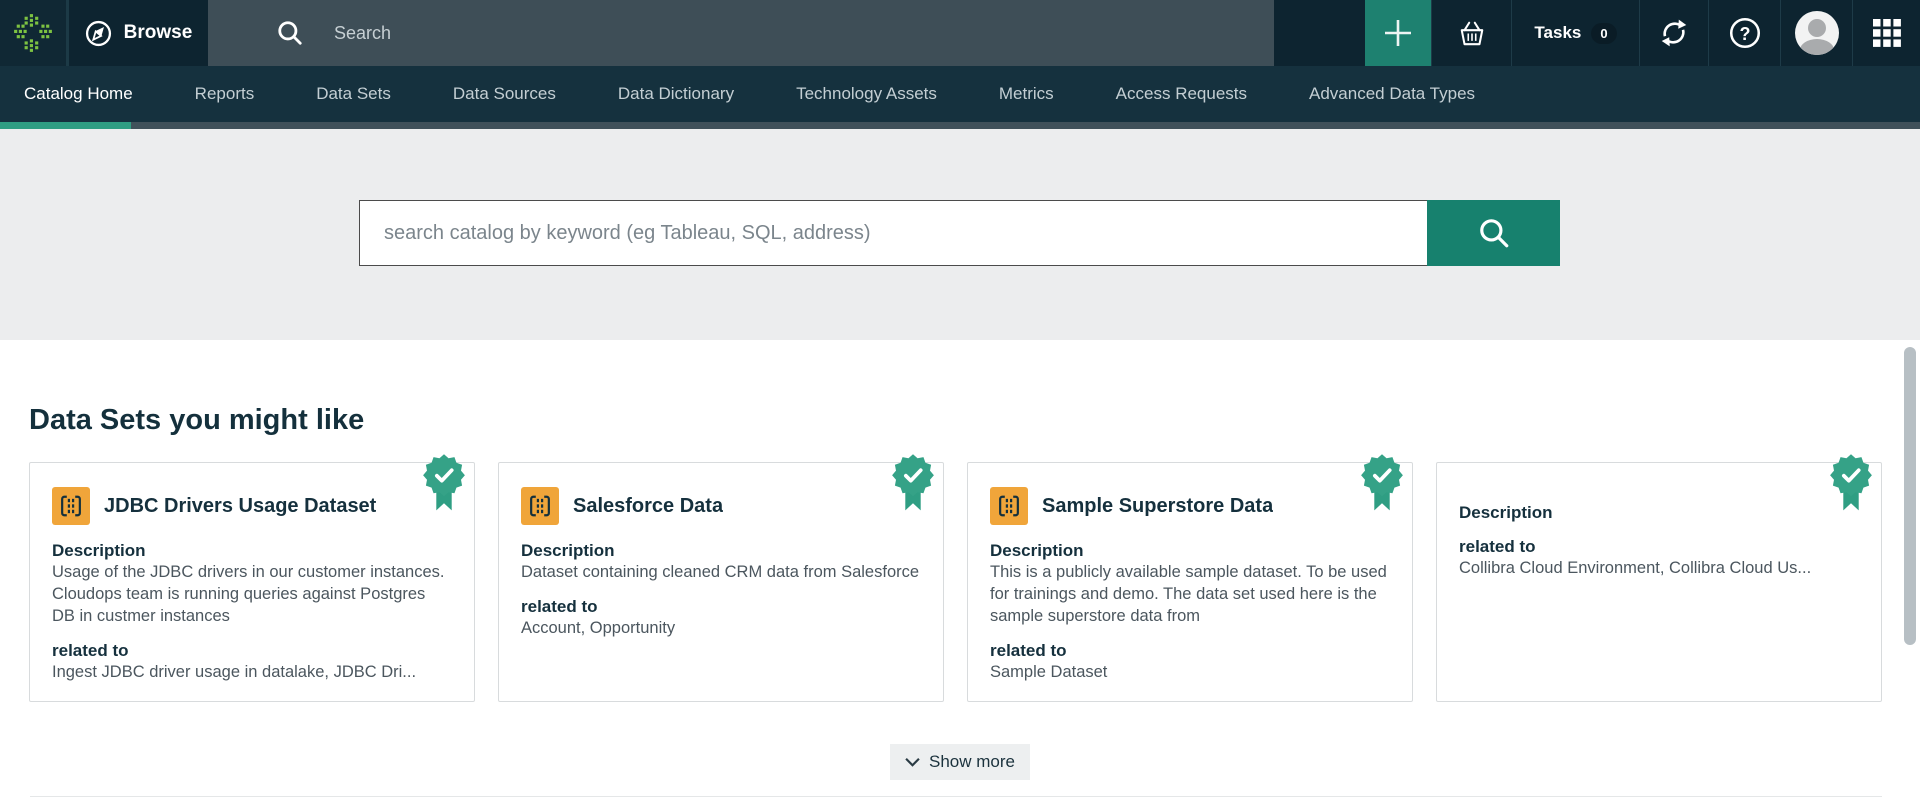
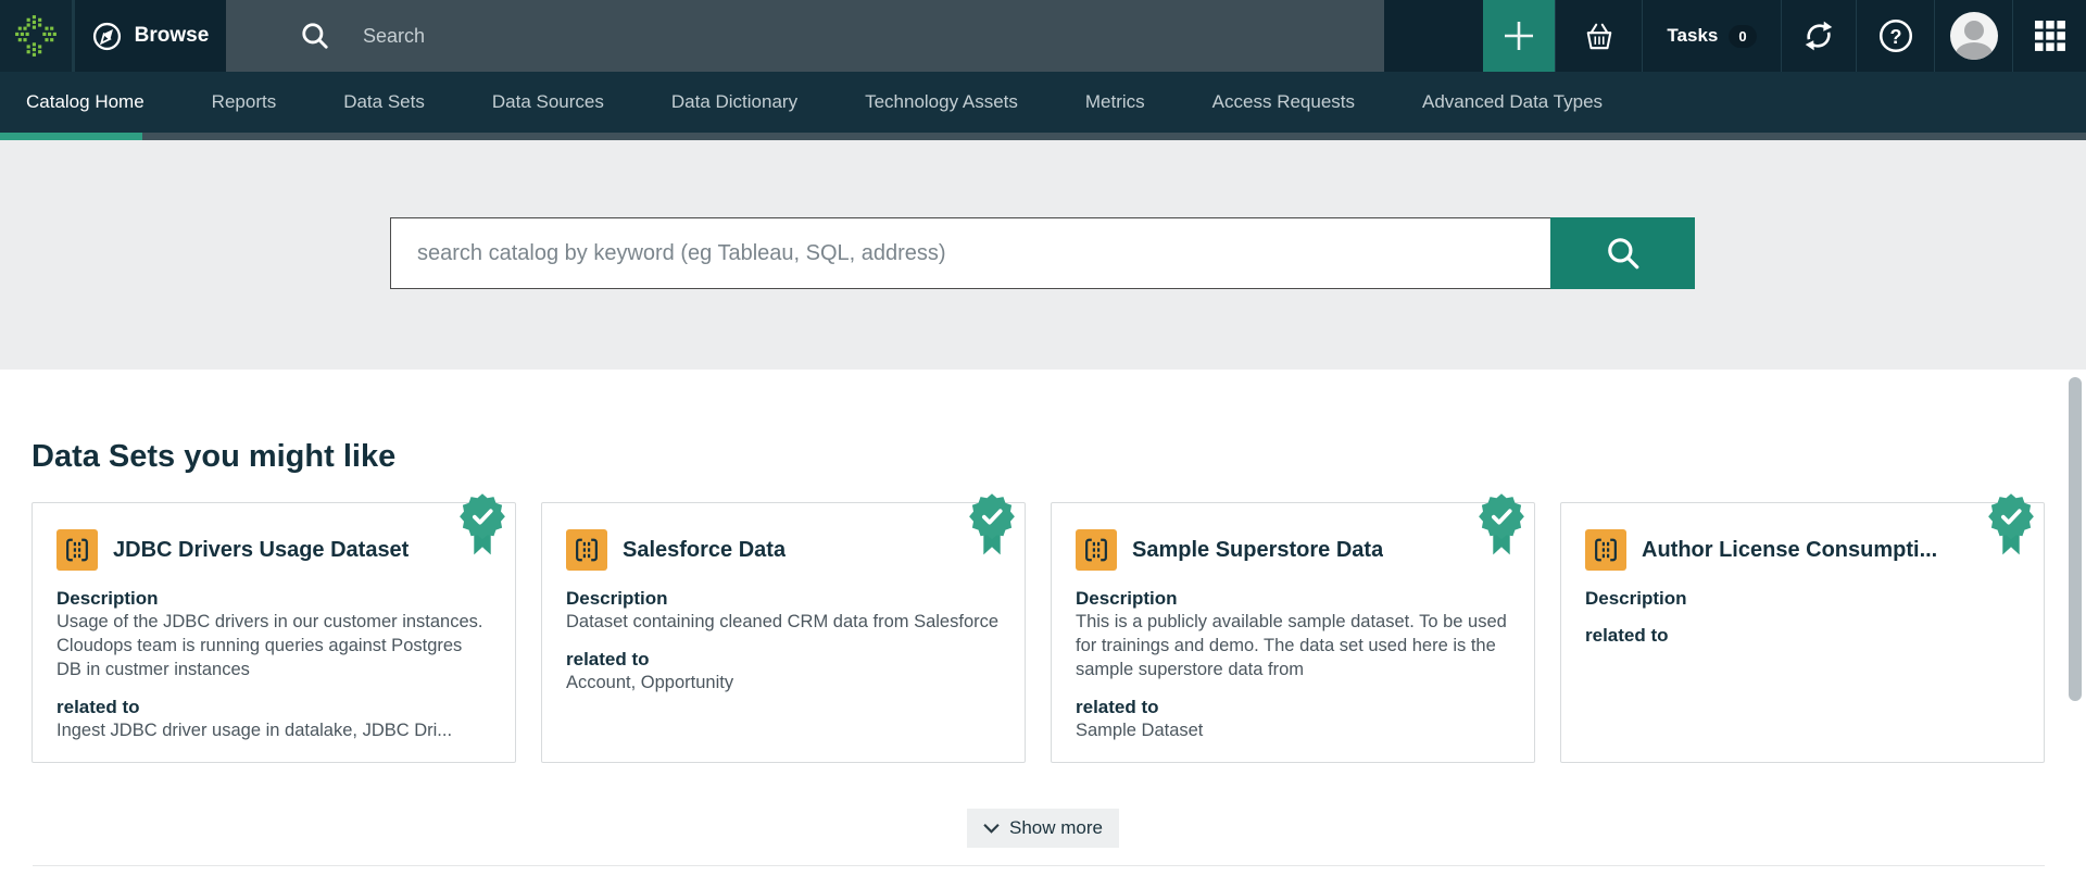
  Browse
  Search
  Tasks
  0
  ?
  Catalog Home
  Reports
  Data Sets
  Data Sources
  Data Dictionary
  Technology Assets
  Metrics
  Access Requests
  Advanced Data Types
  search catalog by keyword (eg Tableau, SQL, address)
  Data Sets you might like
  JDBC Drivers Usage Dataset
  Description
  Usage of the JDBC drivers in our customer instances. Cloudops team is running queries against Postgres DB in custmer instances
  related to
  Ingest JDBC driver usage in datalake, JDBC Dri...
  Salesforce Data
  Description
  Dataset containing cleaned CRM data from Salesforce
  related to
  Account, Opportunity
  Sample Superstore Data
  Description
  This is a publicly available sample dataset. To be used for trainings and demo. The data set used here is the sample superstore data from
  related to
  Sample Dataset
+ Author License Consumpti...
  Description
  related to
- Collibra Cloud Environment, Collibra Cloud Us...
  Show more
